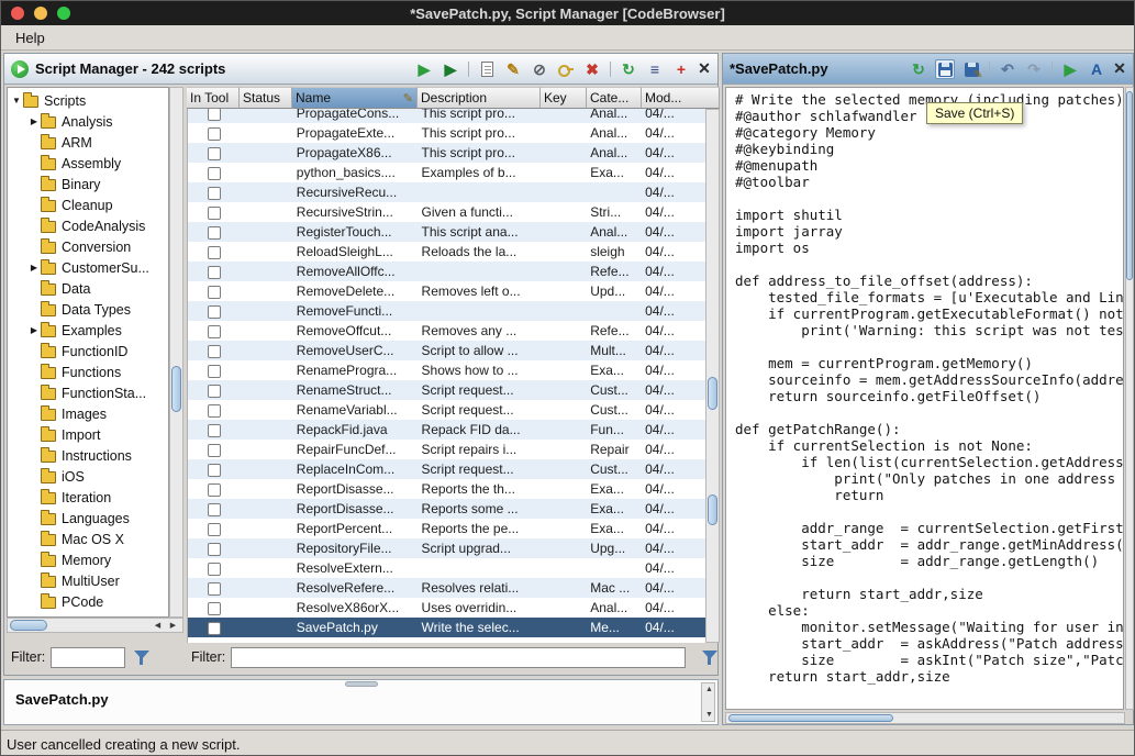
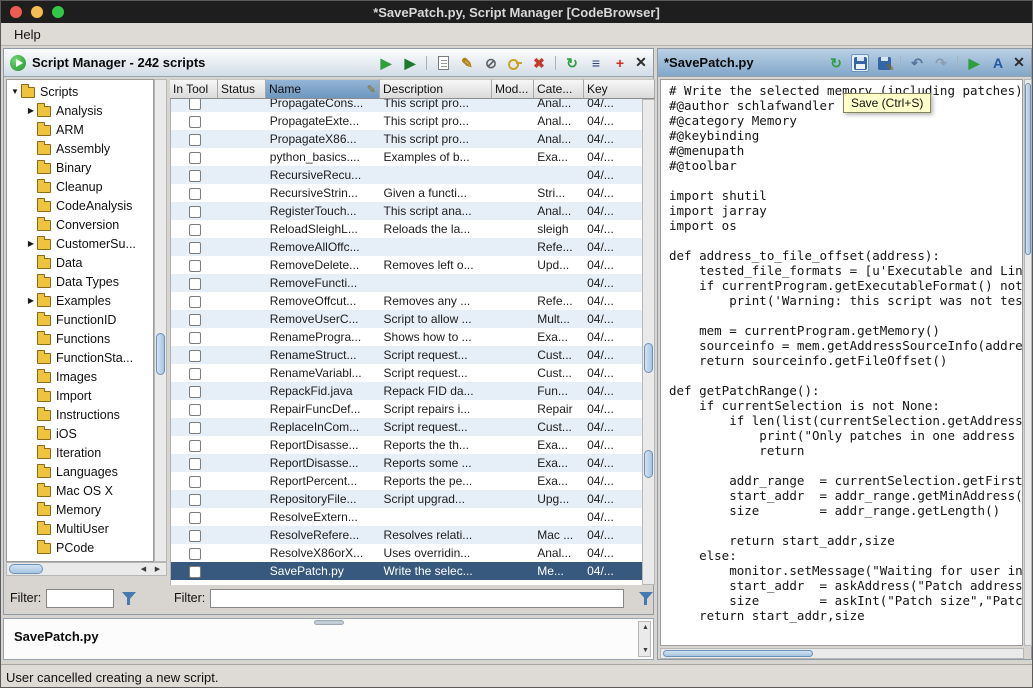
  *SavePatch.py, Script Manager [CodeBrowser]
  Help
  Script Manager - 242 scripts
  ▶
  ▶
  ✎
  ⊘
  ✖
  ↻
  ≡
  +
  ✕
  ▼
  Scripts
  ▶
  Analysis
  ARM
  Assembly
  Binary
  Cleanup
  CodeAnalysis
  Conversion
  ▶
  CustomerSu...
  Data
  Data Types
  ▶
  Examples
  FunctionID
  Functions
  FunctionSta...
  Images
  Import
  Instructions
  iOS
  Iteration
  Languages
  Mac OS X
  Memory
  MultiUser
  PCode
  Filter:
  In Tool
  Status
  Name
  ✎
  Description
- Key
+ Mod...
  Cate...
- Mod...
+ Key
  PropagateCons...
  This script pro...
  Anal...
  04/...
  PropagateExte...
  This script pro...
  Anal...
  04/...
  PropagateX86...
  This script pro...
  Anal...
  04/...
  python_basics....
  Examples of b...
  Exa...
  04/...
  RecursiveRecu...
  04/...
  RecursiveStrin...
  Given a functi...
  Stri...
  04/...
  RegisterTouch...
  This script ana...
  Anal...
  04/...
  ReloadSleighL...
  Reloads the la...
  sleigh
  04/...
  RemoveAllOffc...
  Refe...
  04/...
  RemoveDelete...
  Removes left o...
  Upd...
  04/...
  RemoveFuncti...
  04/...
  RemoveOffcut...
  Removes any ...
  Refe...
  04/...
  RemoveUserC...
  Script to allow ...
  Mult...
  04/...
  RenameProgra...
  Shows how to ...
  Exa...
  04/...
  RenameStruct...
  Script request...
  Cust...
  04/...
  RenameVariabl...
  Script request...
  Cust...
  04/...
  RepackFid.java
  Repack FID da...
  Fun...
  04/...
  RepairFuncDef...
  Script repairs i...
  Repair
  04/...
  ReplaceInCom...
  Script request...
  Cust...
  04/...
  ReportDisasse...
  Reports the th...
  Exa...
  04/...
  ReportDisasse...
  Reports some ...
  Exa...
  04/...
  ReportPercent...
  Reports the pe...
  Exa...
  04/...
  RepositoryFile...
  Script upgrad...
  Upg...
  04/...
  ResolveExtern...
  04/...
  ResolveRefere...
  Resolves relati...
  Mac ...
  04/...
  ResolveX86orX...
  Uses overridin...
  Anal...
  04/...
  SavePatch.py
  Write the selec...
  Me...
  04/...
  Filter:
  SavePatch.py
  *SavePatch.py
  ↻
  ↶
  ↷
  ▶
  A
  ✕
  #@author schlafwandler
  #@category Memory
  #@keybinding
  #@menupath
  #@toolbar
  import shutil
  import jarray
  import os
  def address_to_file_offset(address):
  mem = currentProgram.getMemory()
  sourceinfo = mem.getAddressSourceInfo(addre
  return sourceinfo.getFileOffset()
  def getPatchRange():
  if currentSelection is not None:
  if len(list(currentSelection.getAddress
  return
  addr_range = currentSelection.getFirst
  start_addr = addr_range.getMinAddress(
  size = addr_range.getLength()
  return start_addr,size
  else:
  monitor.setMessage("Waiting for user in
  size = askInt("Patch size","Patc
  return start_addr,size
  Save (Ctrl+S)
  User cancelled creating a new script.
